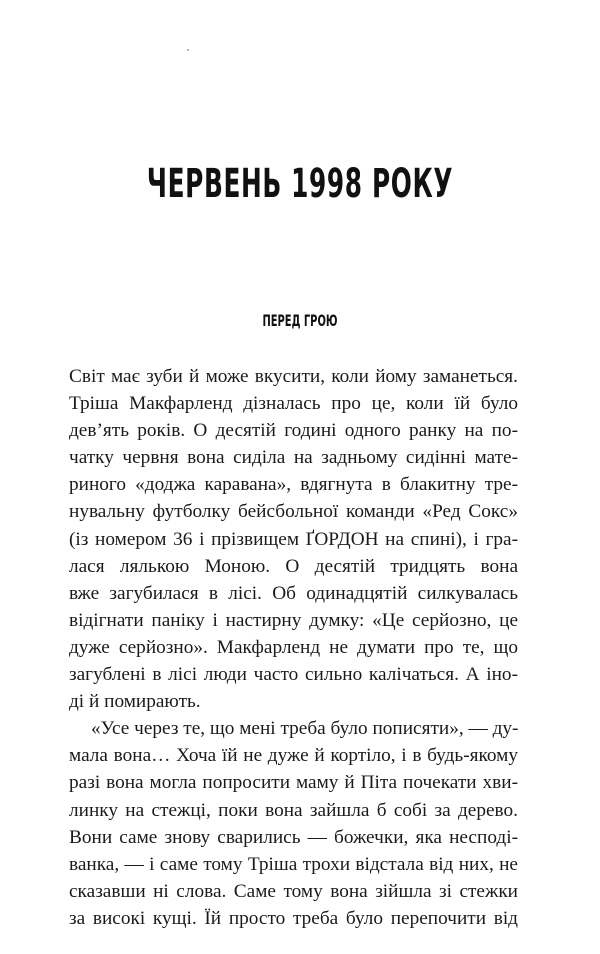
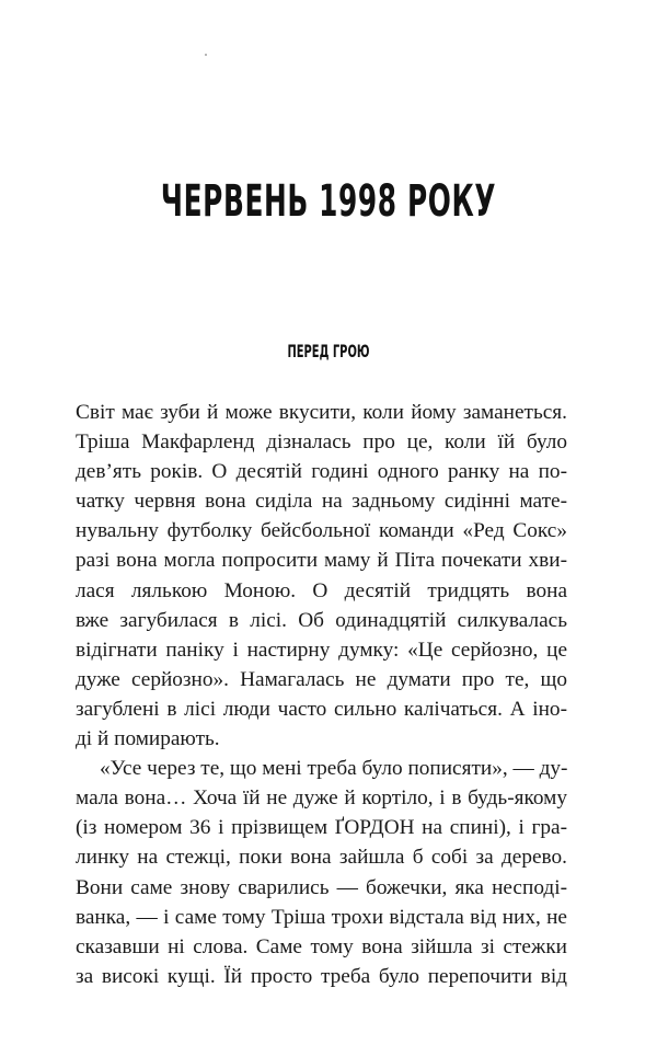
  ЧЕРВЕНЬ 1998 РОКУ
  ПЕРЕД ГРОЮ
  Світ має зуби й може вкусити, коли йому заманеться.
  Тріша Макфарленд дізналась про це, коли їй було
  дев’ять років. О десятій годині одного ранку на по-
  чатку червня вона сиділа на задньому сидінні мате-
- риного «доджа каравана», вдягнута в блакитну тре-
  нувальну футболку бейсбольної команди «Ред Сокс»
- (із номером 36 і прізвищем ҐОРДОН на спині), і гра-
+ разі вона могла попросити маму й Піта почекати хви-
  лася лялькою Моною. О десятій тридцять вона
  вже загубилася в лісі. Об одинадцятій силкувалась
  відігнати паніку і настирну думку: «Це серйозно, це
- дуже серйозно». Макфарленд не думати про те, що
+ дуже серйозно». Намагалась не думати про те, що
  загублені в лісі люди часто сильно калічаться. А іно-
  ді й помирають.
  «Усе через те, що мені треба було пописяти», — ду-
  мала вона… Хоча їй не дуже й кортіло, і в будь-якому
- разі вона могла попросити маму й Піта почекати хви-
+ (із номером 36 і прізвищем ҐОРДОН на спині), і гра-
  линку на стежці, поки вона зайшла б собі за дерево.
  Вони саме знову сварились — божечки, яка несподі-
  ванка, — і саме тому Тріша трохи відстала від них, не
  сказавши ні слова. Саме тому вона зійшла зі стежки
  за високі кущі. Їй просто треба було перепочити від
